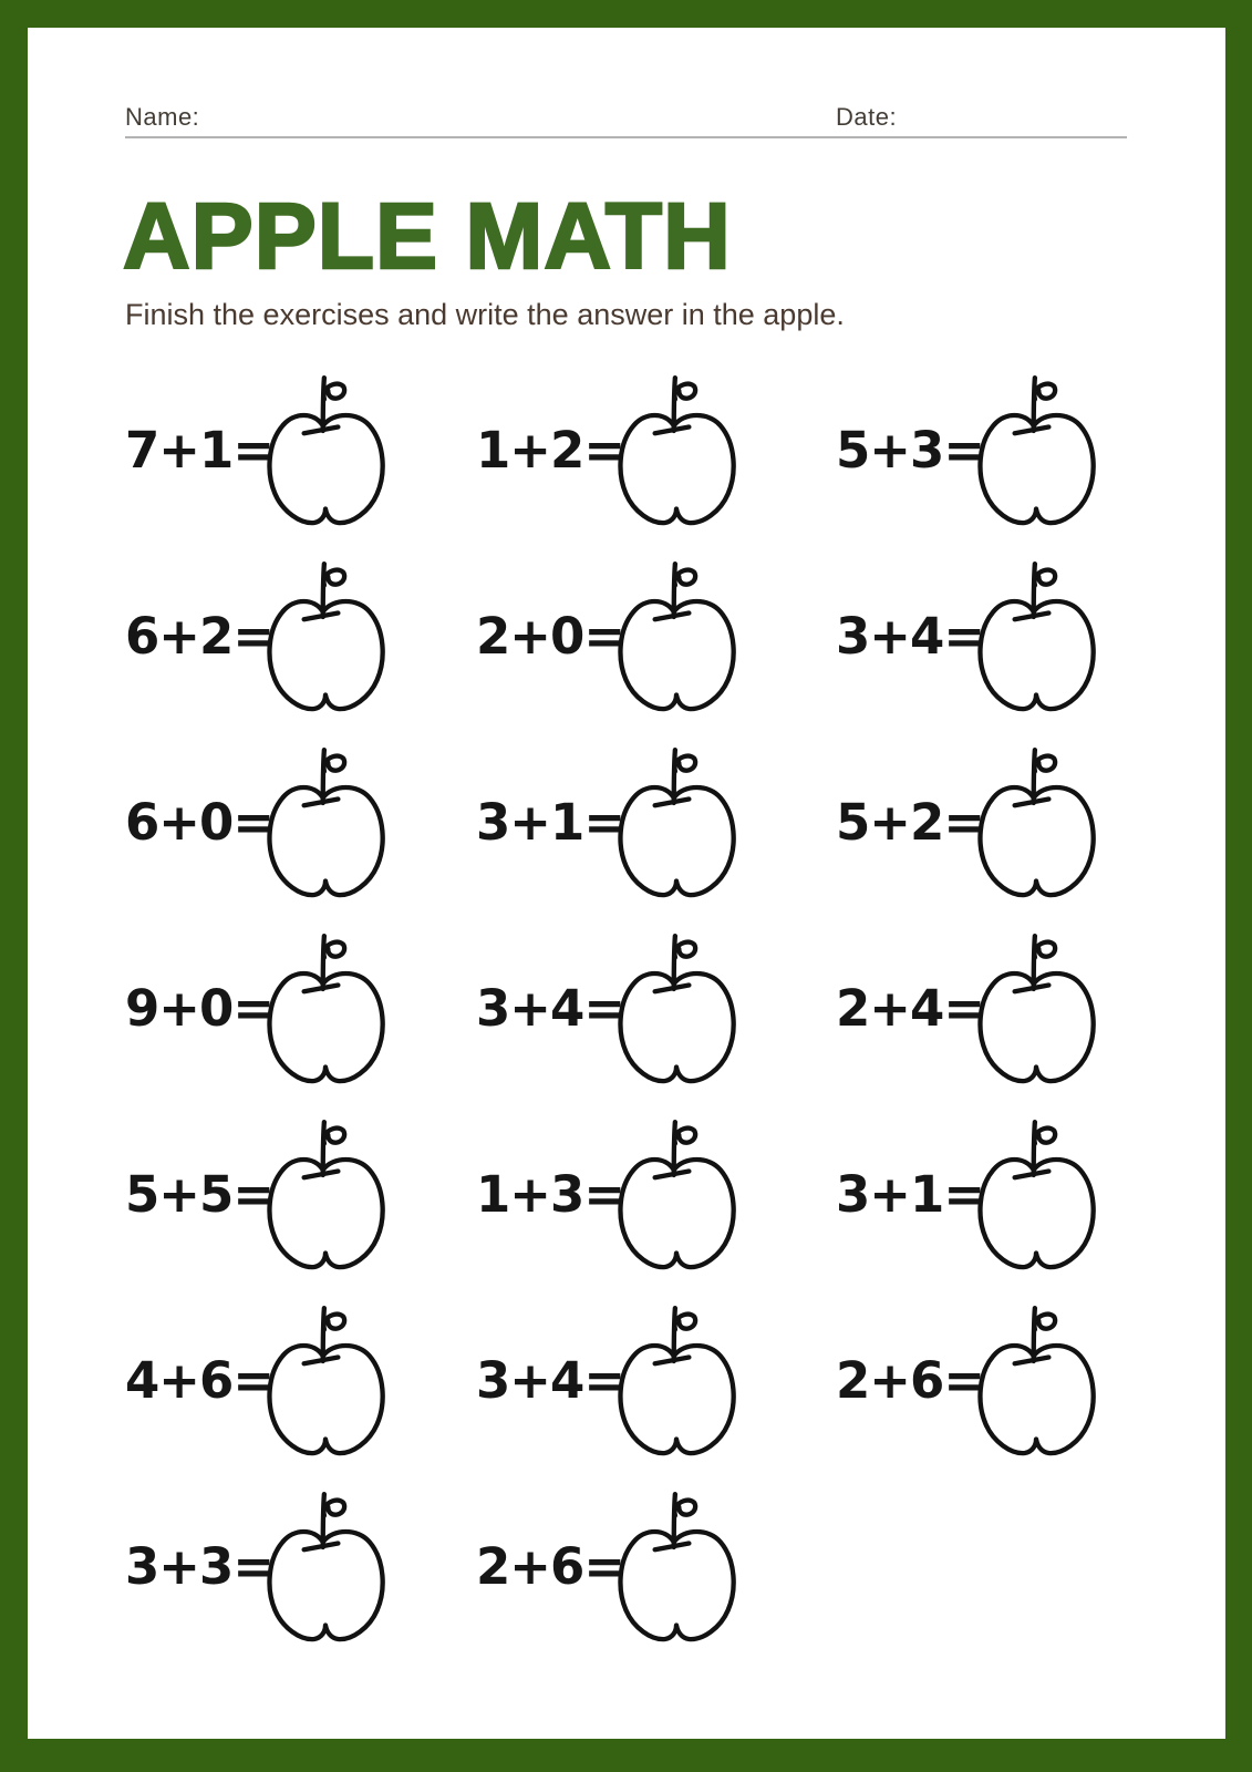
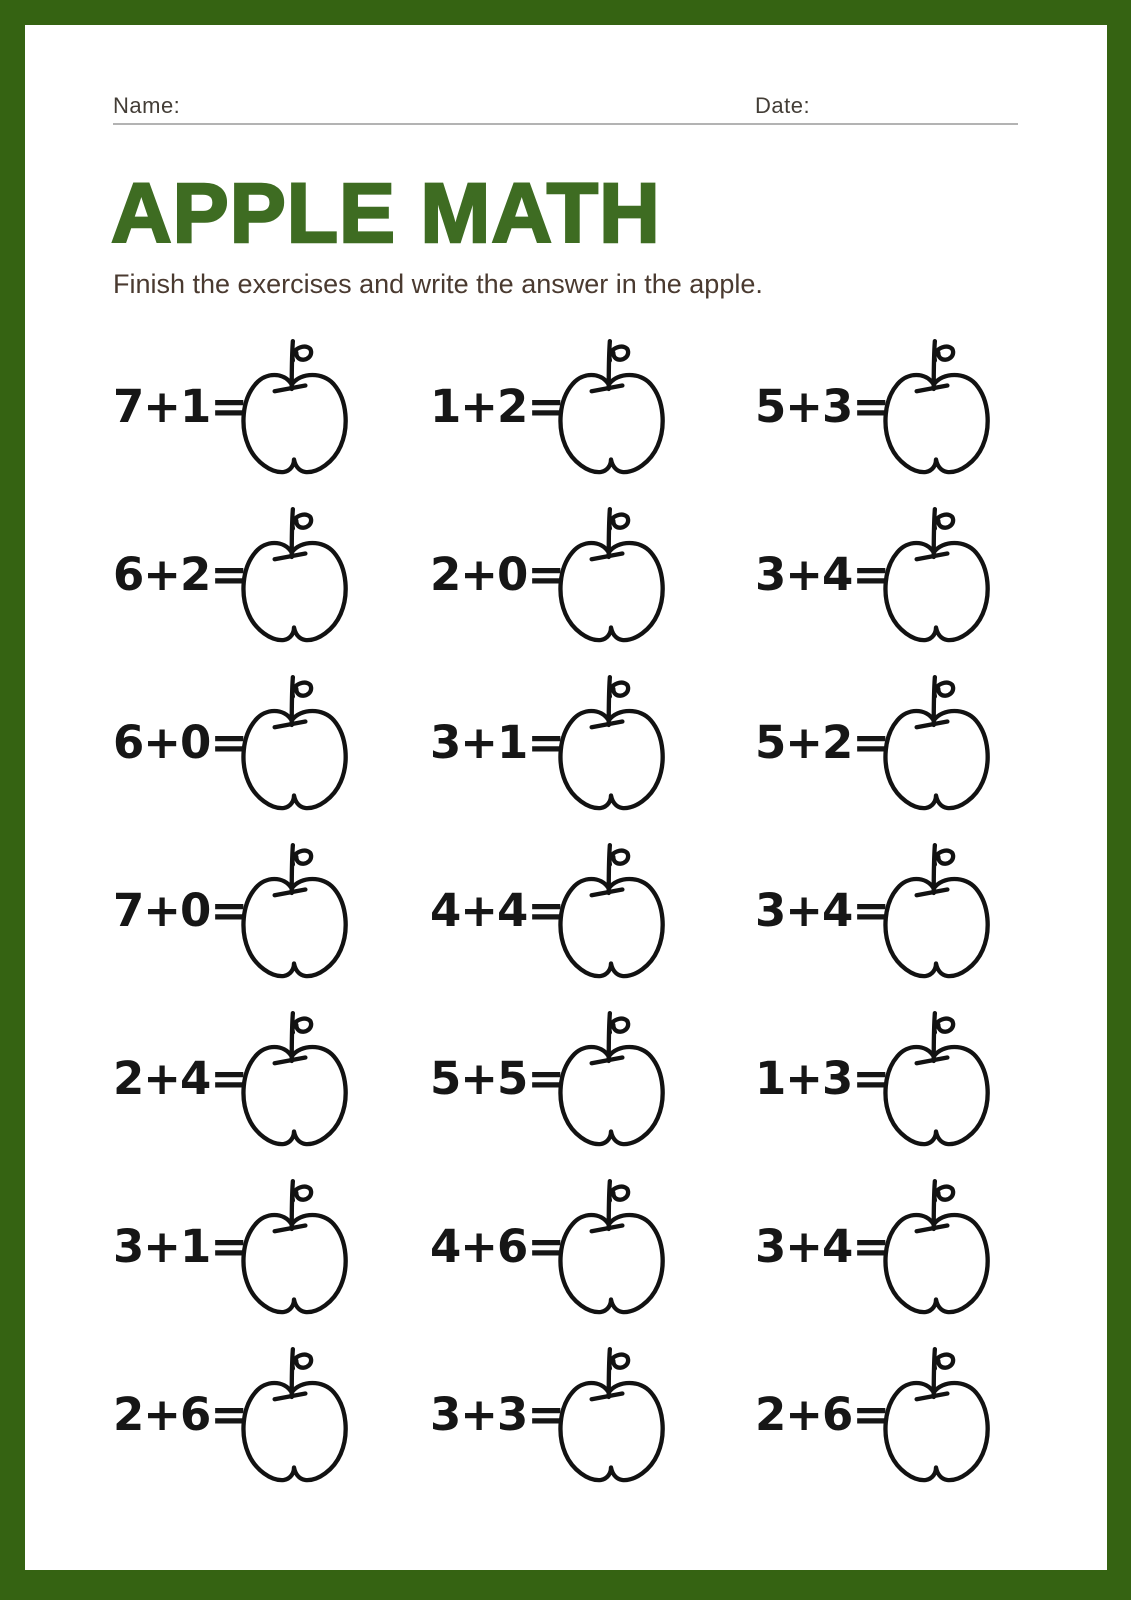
  Name:
  Date:
  APPLE MATH
  Finish the exercises and write the answer in the apple.
  7+1=
  1+2=
  5+3=
  6+2=
  2+0=
  3+4=
  6+0=
  3+1=
  5+2=
- 9+0=
+ 7+0=
+ 4+4=
  3+4=
  2+4=
  5+5=
  1+3=
  3+1=
  4+6=
  3+4=
  2+6=
  3+3=
  2+6=
